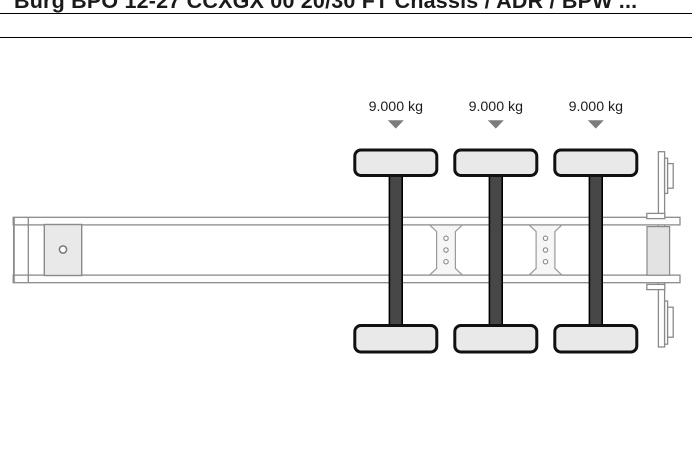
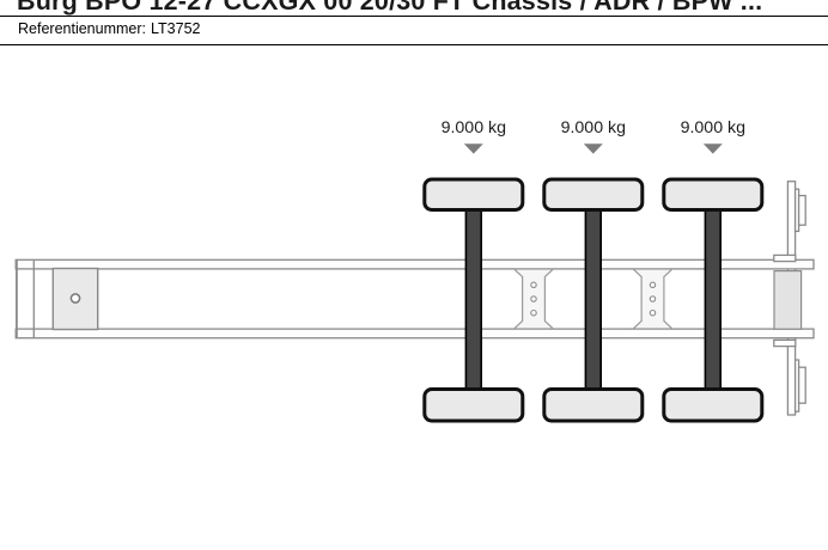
  Burg BPO 12-27 CCXGX 00 20/30 FT Chassis / ADR / BPW ...
+ Referentienummer: LT3752
  9.000 kg
  9.000 kg
  9.000 kg
